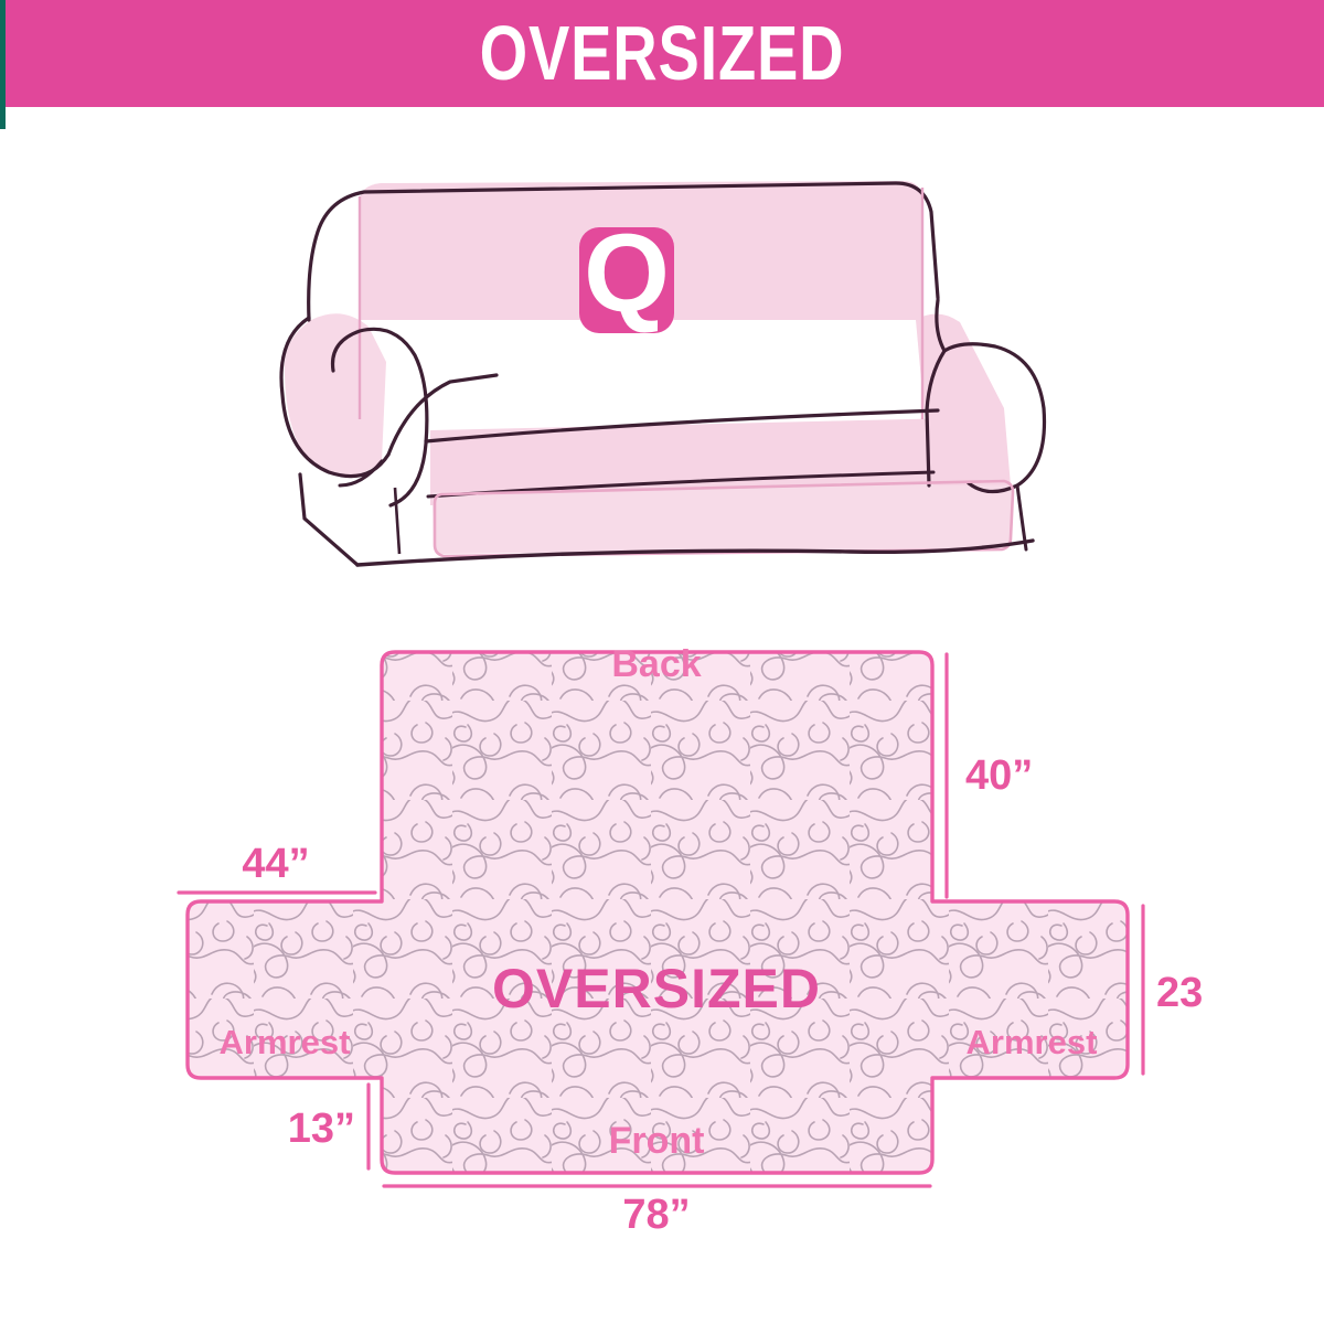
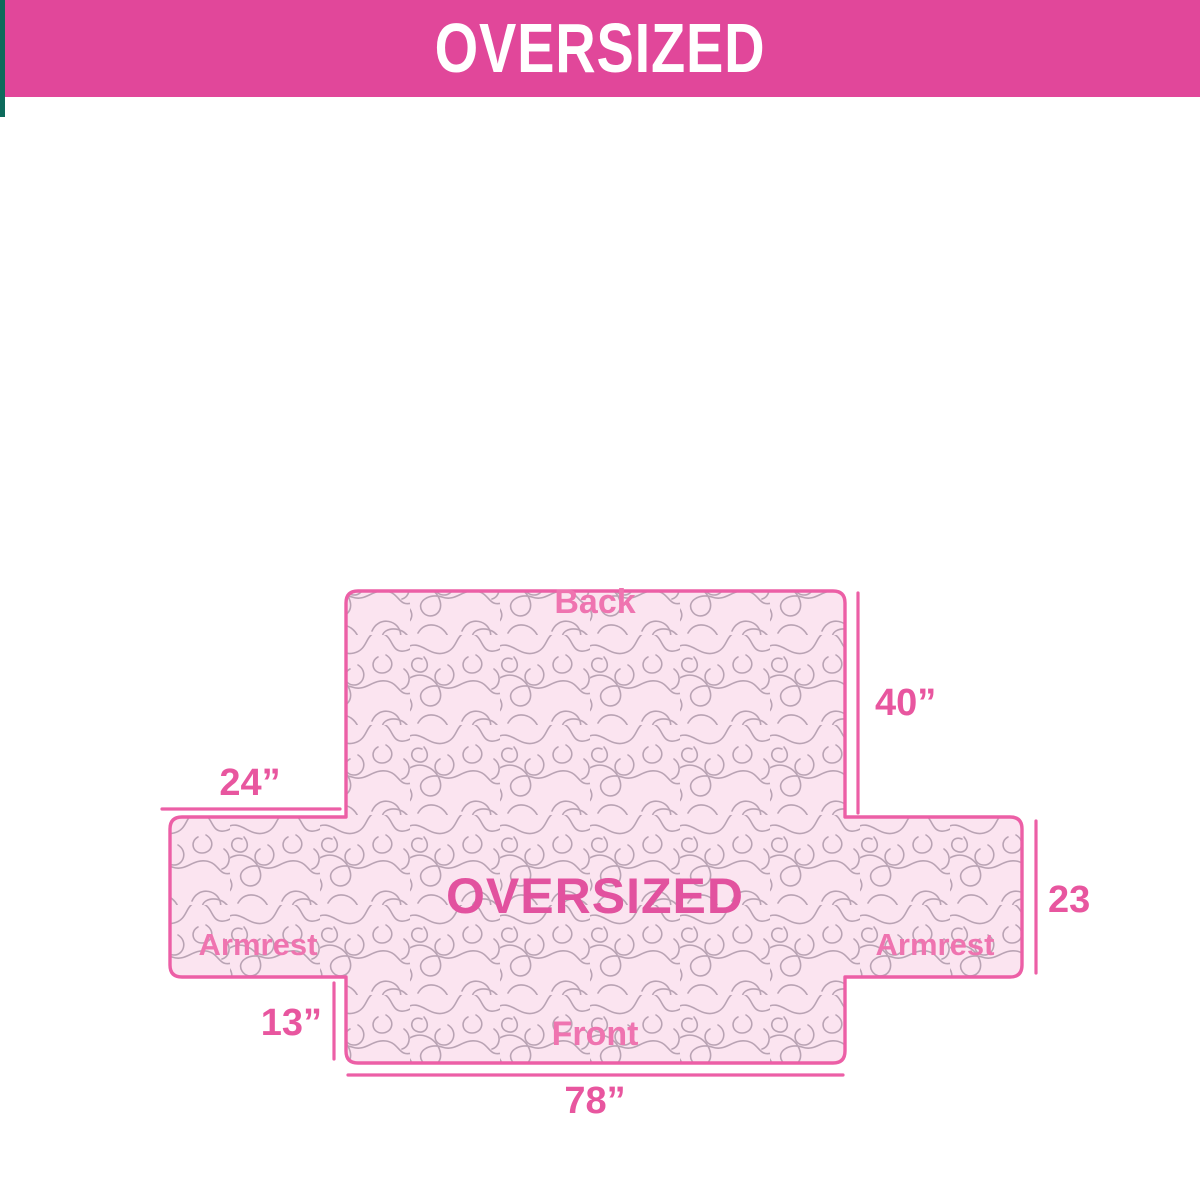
  OVERSIZED
- Q
  Back
  Front
  Armrest
  Armrest
  OVERSIZED
  40”
- 44”
+ 24”
  13”
  78”
